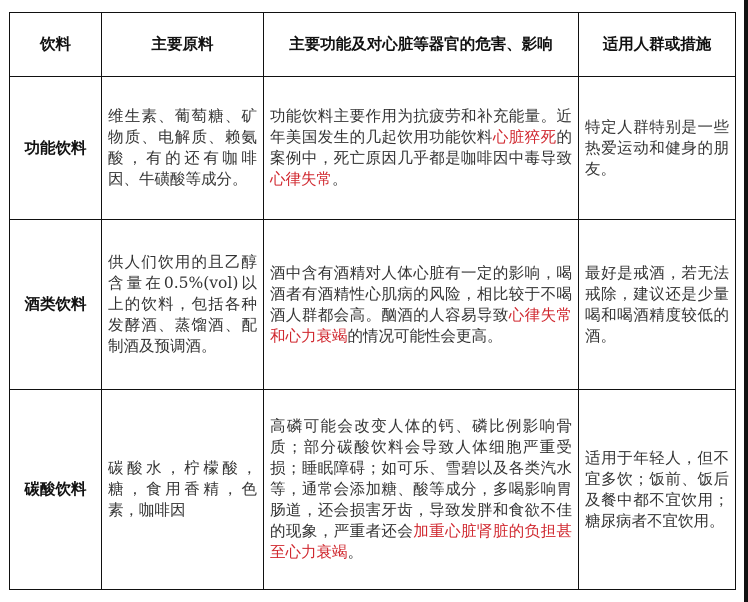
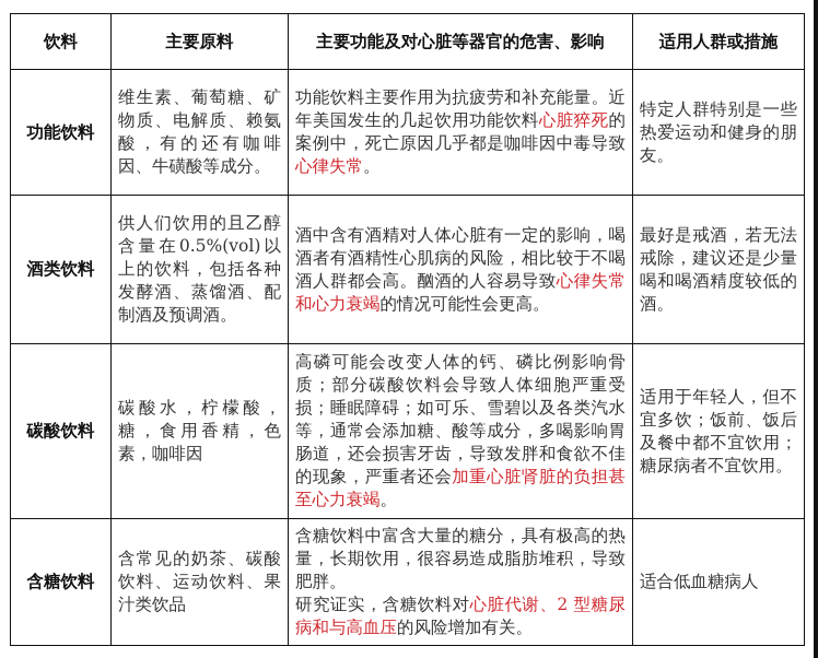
  饮料	主要原料	主要功能及对心脏等器官的危害、影响	适用人群或措施
  功能饮料	维生素、葡萄糖、矿物质、电解质、赖氨酸，有的还有咖啡因、牛磺酸等成分。	功能饮料主要作用为抗疲劳和补充能量。近年美国发生的几起饮用功能饮料心脏猝死的案例中，死亡原因几乎都是咖啡因中毒导致心律失常。	特定人群特别是一些热爱运动和健身的朋友。
  酒类饮料	供人们饮用的且乙醇含量在0.5%(vol)以上的饮料，包括各种发酵酒、蒸馏酒、配制酒及预调酒。	酒中含有酒精对人体心脏有一定的影响，喝酒者有酒精性心肌病的风险，相比较于不喝酒人群都会高。酗酒的人容易导致心律失常和心力衰竭的情况可能性会更高。	最好是戒酒，若无法戒除，建议还是少量喝和喝酒精度较低的酒。
  碳酸饮料	碳酸水，柠檬酸，糖，食用香精，色素，咖啡因	高磷可能会改变人体的钙、磷比例影响骨质；部分碳酸饮料会导致人体细胞严重受损；睡眠障碍；如可乐、雪碧以及各类汽水等，通常会添加糖、酸等成分，多喝影响胃肠道，还会损害牙齿，导致发胖和食欲不佳的现象，严重者还会加重心脏肾脏的负担甚至心力衰竭。	适用于年轻人，但不宜多饮；饭前、饭后及餐中都不宜饮用；糖尿病者不宜饮用。
+ 含糖饮料	含常见的奶茶、碳酸饮料、运动饮料、果汁类饮品	含糖饮料中富含大量的糖分，具有极高的热量，长期饮用，很容易造成脂肪堆积，导致肥胖。研究证实，含糖饮料对心脏代谢、2 型糖尿病和与高血压的风险增加有关。	适合低血糖病人
